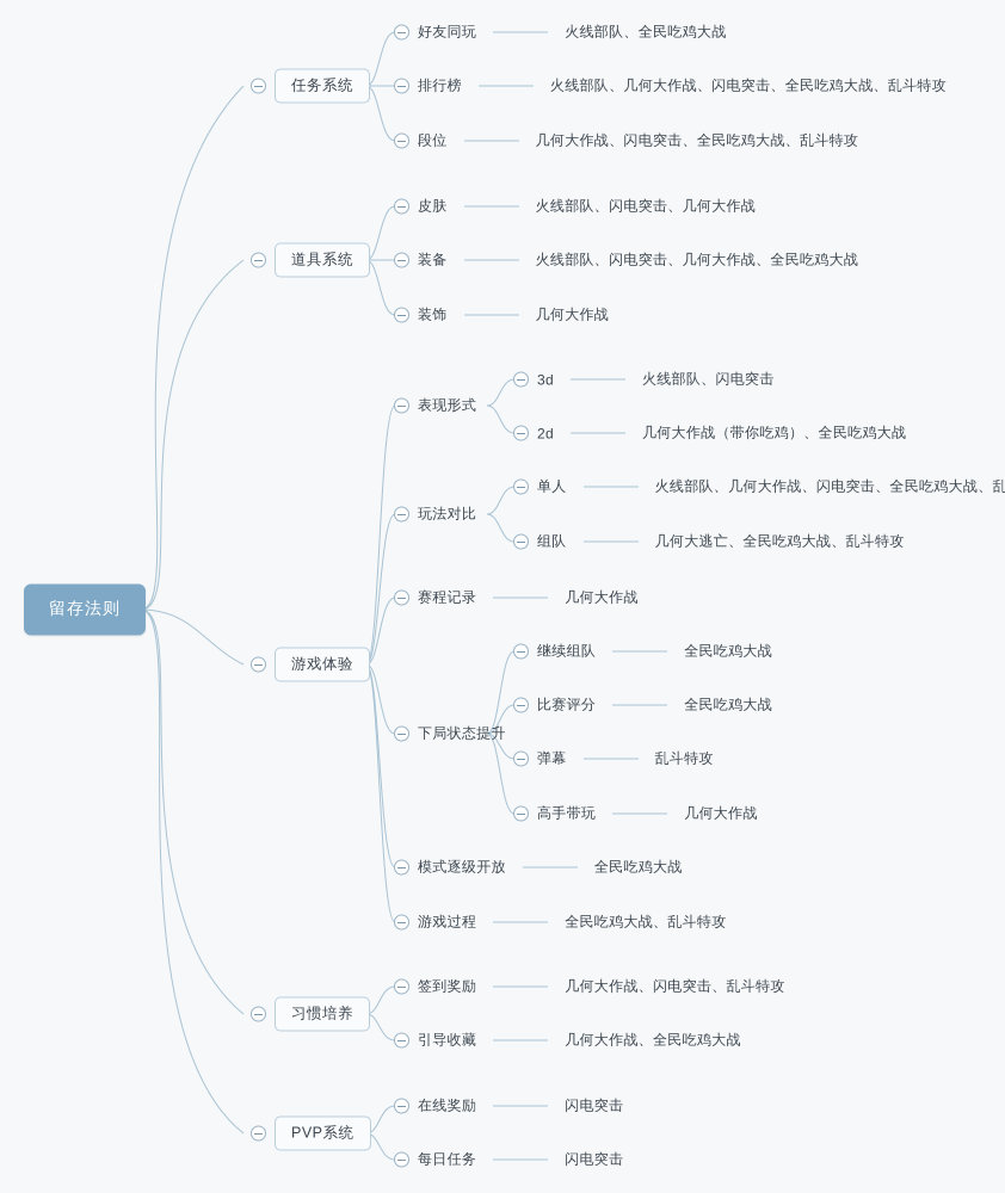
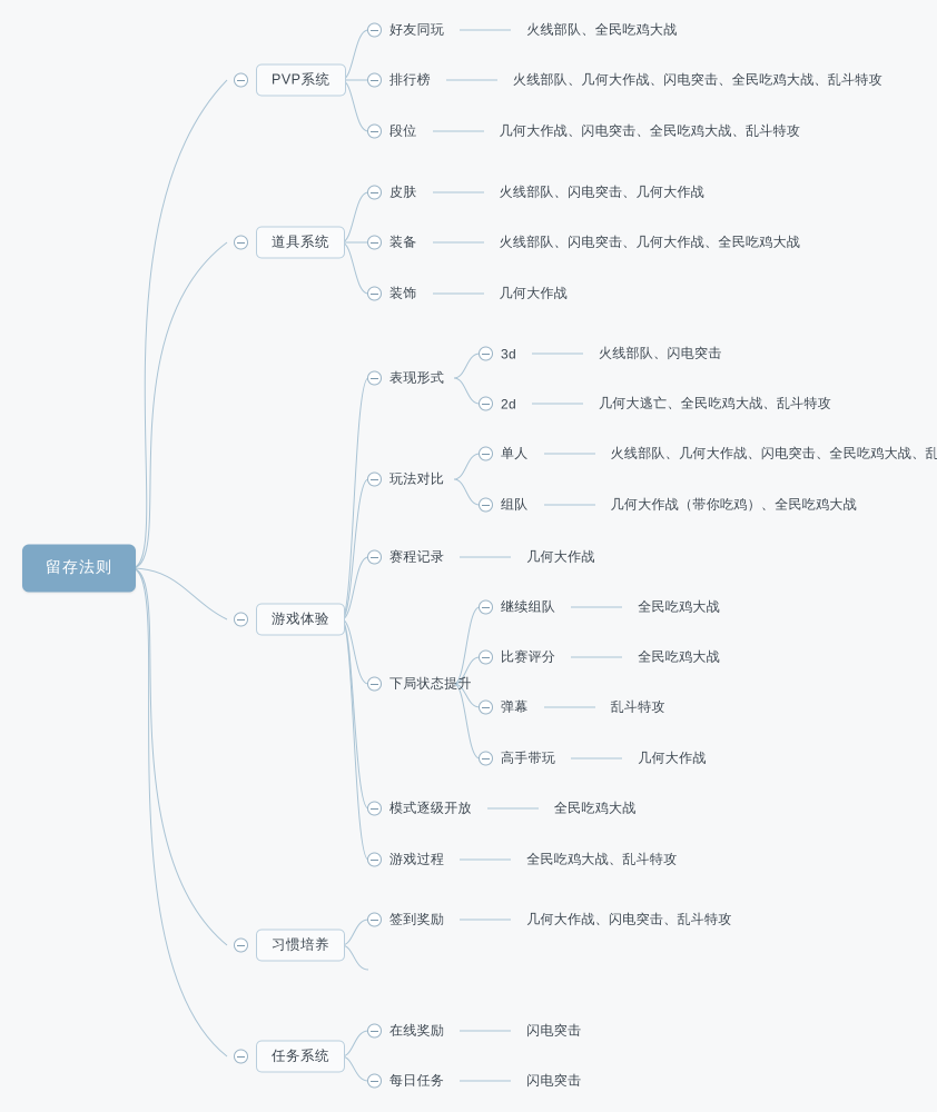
  留存法则
- 任务系统
+ PVP系统
  道具系统
  游戏体验
  习惯培养
- PVP系统
+ 任务系统
  好友同玩
  火线部队、全民吃鸡大战
  排行榜
  火线部队、几何大作战、闪电突击、全民吃鸡大战、乱斗特攻
  段位
  几何大作战、闪电突击、全民吃鸡大战、乱斗特攻
  皮肤
  火线部队、闪电突击、几何大作战
  装备
  火线部队、闪电突击、几何大作战、全民吃鸡大战
  装饰
  几何大作战
  表现形式
  玩法对比
  赛程记录
  几何大作战
  下局状态提升
  模式逐级开放
  全民吃鸡大战
  游戏过程
  全民吃鸡大战、乱斗特攻
  3d
  火线部队、闪电突击
  2d
- 几何大作战（带你吃鸡）、全民吃鸡大战
+ 几何大逃亡、全民吃鸡大战、乱斗特攻
  单人
  火线部队、几何大作战、闪电突击、全民吃鸡大战、乱
  组队
- 几何大逃亡、全民吃鸡大战、乱斗特攻
+ 几何大作战（带你吃鸡）、全民吃鸡大战
  继续组队
  全民吃鸡大战
  比赛评分
  全民吃鸡大战
  弹幕
  乱斗特攻
  高手带玩
  几何大作战
  签到奖励
  几何大作战、闪电突击、乱斗特攻
- 引导收藏
- 几何大作战、全民吃鸡大战
  在线奖励
  闪电突击
  每日任务
  闪电突击
